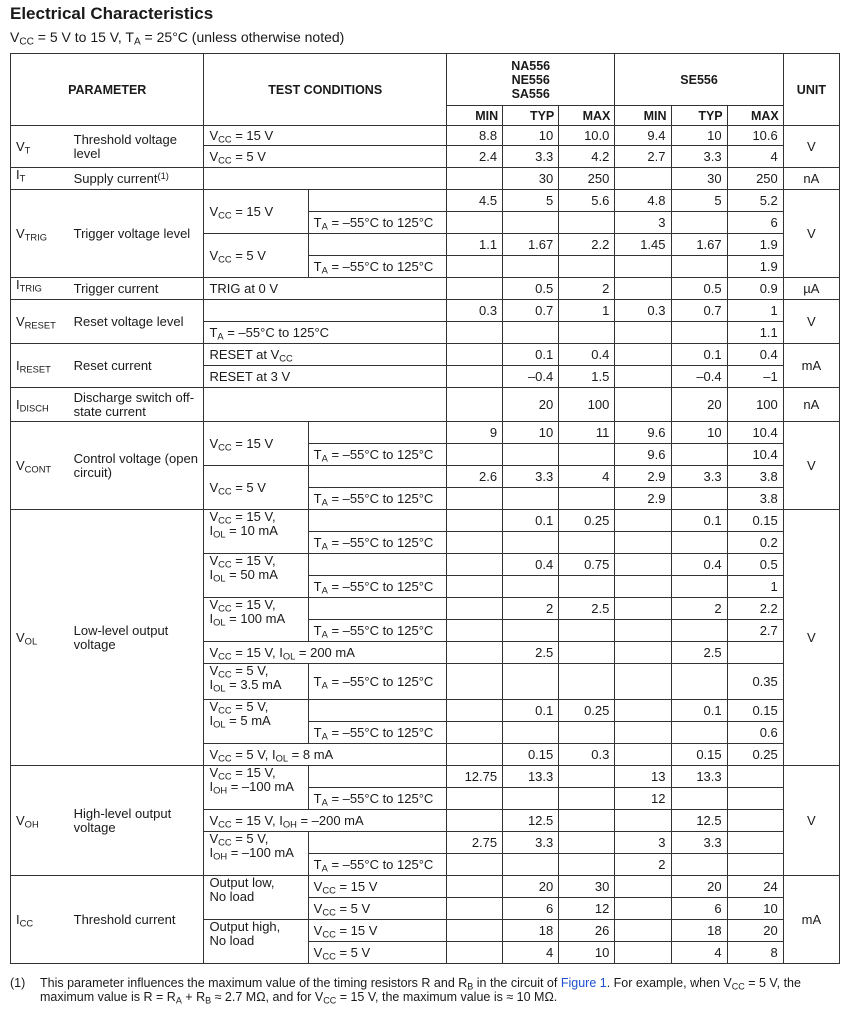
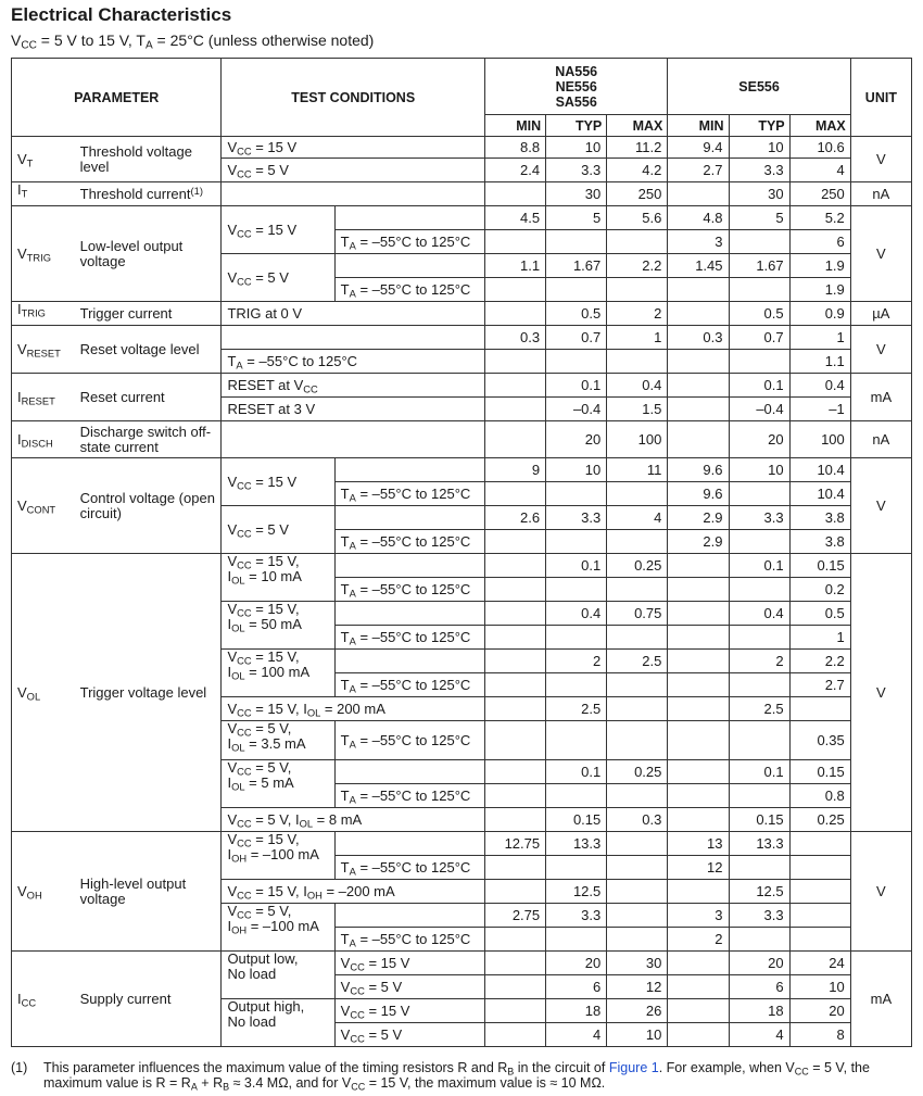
  Electrical Characteristics
  VCC = 5 V to 15 V, TA = 25°C (unless otherwise noted)
  PARAMETER	TEST CONDITIONS	NA556 NE556 SA556	SE556	UNIT
  MIN	TYP	MAX	MIN	TYP	MAX
- VT	Threshold voltage level	VCC = 15 V	8.8	10	10.0	9.4	10	10.6	V
+ VT	Threshold voltage level	VCC = 15 V	8.8	10	11.2	9.4	10	10.6	V
  VCC = 5 V	2.4	3.3	4.2	2.7	3.3	4
- IT	Supply current(1)			30	250		30	250	nA
+ IT	Threshold current(1)			30	250		30	250	nA
- VTRIG	Trigger voltage level	VCC = 15 V		4.5	5	5.6	4.8	5	5.2	V
+ VTRIG	Low-level output voltage	VCC = 15 V		4.5	5	5.6	4.8	5	5.2	V
  TA = –55°C to 125°C				3		6
  VCC = 5 V		1.1	1.67	2.2	1.45	1.67	1.9
  TA = –55°C to 125°C						1.9
  ITRIG	Trigger current	TRIG at 0 V		0.5	2		0.5	0.9	µA
  VRESET	Reset voltage level		0.3	0.7	1	0.3	0.7	1	V
  TA = –55°C to 125°C						1.1
  IRESET	Reset current	RESET at VCC		0.1	0.4		0.1	0.4	mA
  RESET at 3 V		–0.4	1.5		–0.4	–1
  IDISCH	Discharge switch off-state current			20	100		20	100	nA
  VCONT	Control voltage (open circuit)	VCC = 15 V		9	10	11	9.6	10	10.4	V
  TA = –55°C to 125°C				9.6		10.4
  VCC = 5 V		2.6	3.3	4	2.9	3.3	3.8
  TA = –55°C to 125°C				2.9		3.8
- VOL	Low-level output voltage	VCC = 15 V,IOL = 10 mA			0.1	0.25		0.1	0.15	V
+ VOL	Trigger voltage level	VCC = 15 V,IOL = 10 mA			0.1	0.25		0.1	0.15	V
  TA = –55°C to 125°C						0.2
  VCC = 15 V,IOL = 50 mA			0.4	0.75		0.4	0.5
  TA = –55°C to 125°C						1
  VCC = 15 V,IOL = 100 mA			2	2.5		2	2.2
  TA = –55°C to 125°C						2.7
  VCC = 15 V, IOL = 200 mA		2.5			2.5
  VCC = 5 V,IOL = 3.5 mA	TA = –55°C to 125°C						0.35
  VCC = 5 V,IOL = 5 mA			0.1	0.25		0.1	0.15
- TA = –55°C to 125°C						0.6
+ TA = –55°C to 125°C						0.8
  VCC = 5 V, IOL = 8 mA		0.15	0.3		0.15	0.25
  VOH	High-level output voltage	VCC = 15 V,IOH = –100 mA		12.75	13.3		13	13.3		V
  TA = –55°C to 125°C				12
  VCC = 15 V, IOH = –200 mA		12.5			12.5
  VCC = 5 V,IOH = –100 mA		2.75	3.3		3	3.3
  TA = –55°C to 125°C				2
- ICC	Threshold current	Output low,No load	VCC = 15 V		20	30		20	24	mA
+ ICC	Supply current	Output low,No load	VCC = 15 V		20	30		20	24	mA
  VCC = 5 V		6	12		6	10
  Output high,No load	VCC = 15 V		18	26		18	20
  VCC = 5 V		4	10		4	8
  (1)
- This parameter influences the maximum value of the timing resistors R and RB in the circuit of Figure 1. For example, when VCC = 5 V, the maximum value is R = RA + RB ≈ 2.7 MΩ, and for VCC = 15 V, the maximum value is ≈ 10 MΩ.
+ This parameter influences the maximum value of the timing resistors R and RB in the circuit of Figure 1. For example, when VCC = 5 V, the maximum value is R = RA + RB ≈ 3.4 MΩ, and for VCC = 15 V, the maximum value is ≈ 10 MΩ.
